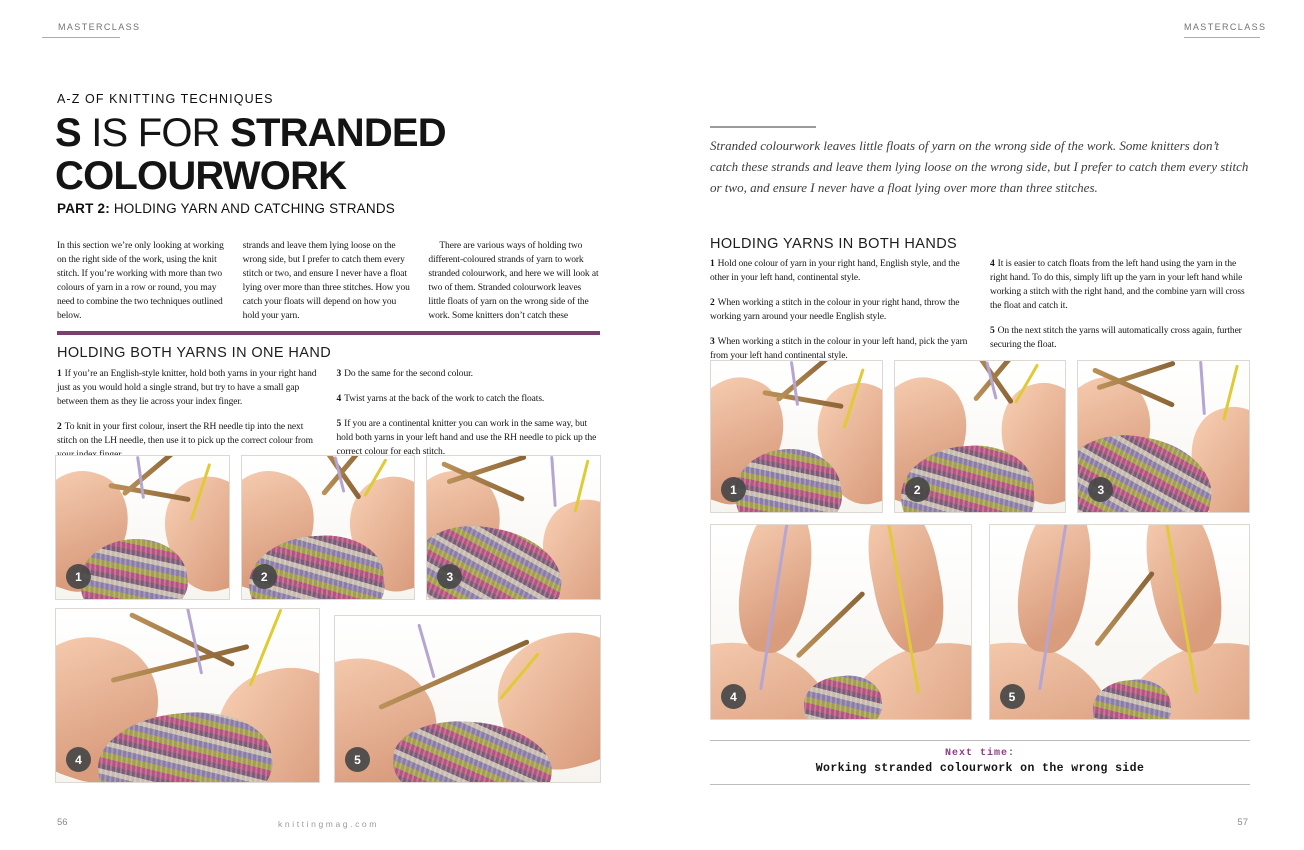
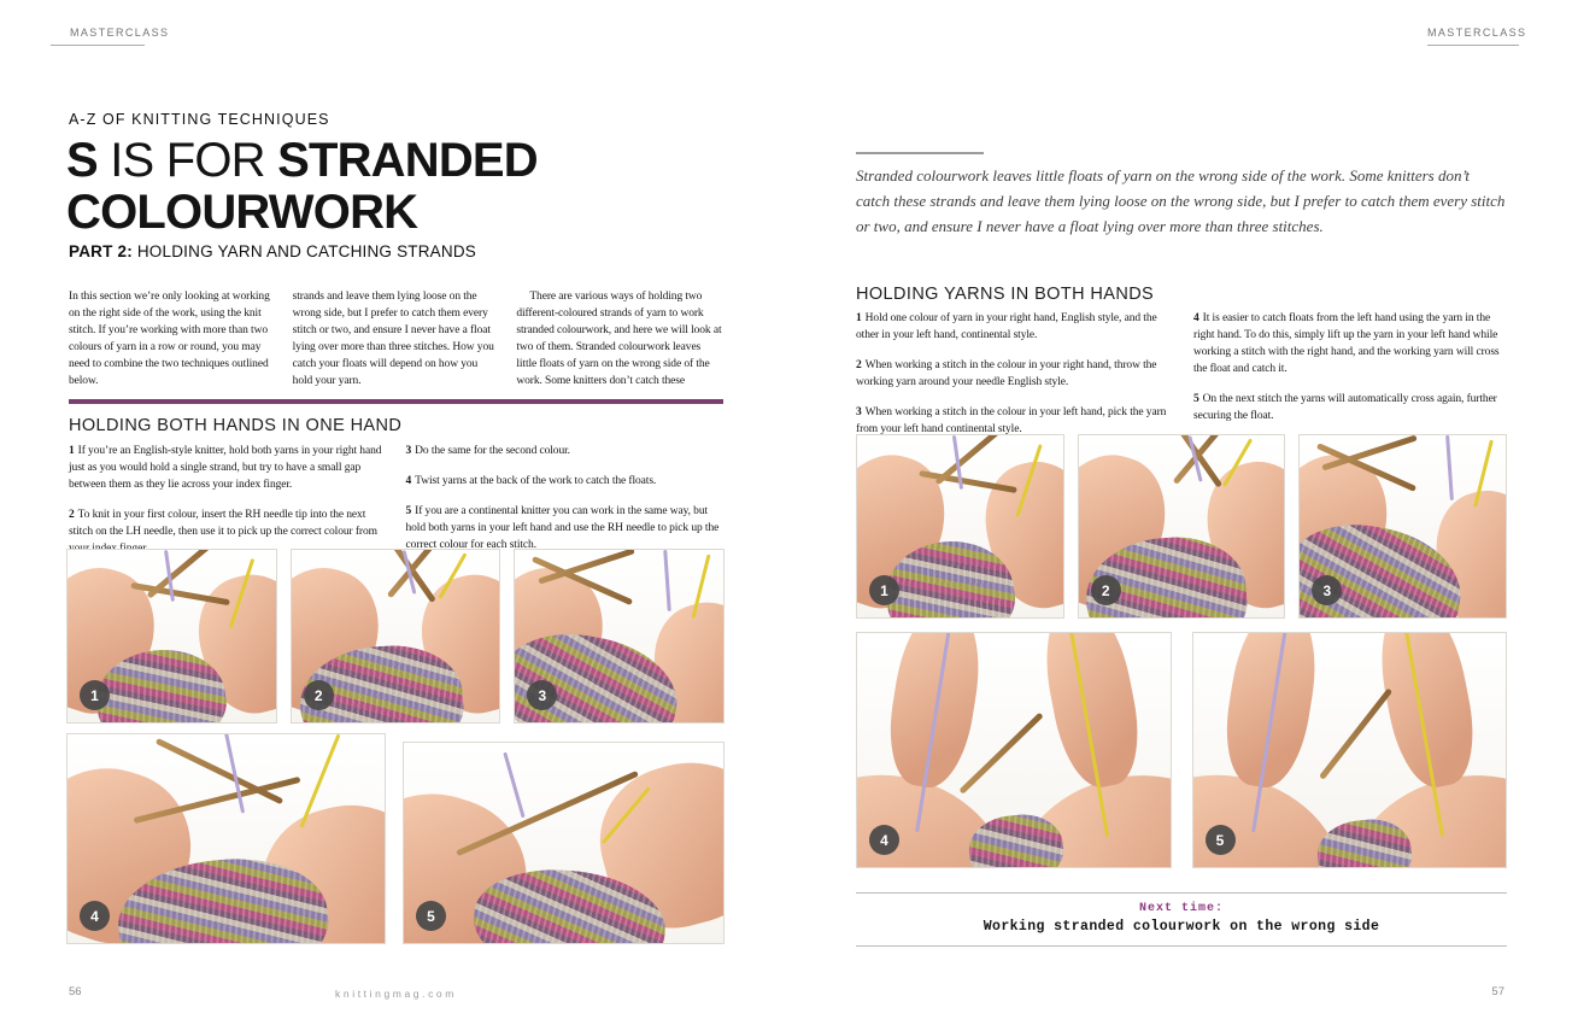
  MASTERCLASS
  A-Z OF KNITTING TECHNIQUES
  S IS FOR STRANDED
  COLOURWORK
  PART 2: HOLDING YARN AND CATCHING STRANDS
  In this section we’re only looking at working on the right side of the work, using the knit stitch. If you’re working with more than two colours of yarn in a row or round, you may need to combine the two techniques outlined below.
  strands and leave them lying loose on the wrong side, but I prefer to catch them every stitch or two, and ensure I never have a float lying over more than three stitches. How you catch your floats will depend on how you hold your yarn.
  There are various ways of holding two different-coloured strands of yarn to work stranded colourwork, and here we will look at two of them. Stranded colourwork leaves little floats of yarn on the wrong side of the work. Some knitters don’t catch these
- HOLDING BOTH YARNS IN ONE HAND
+ HOLDING BOTH HANDS IN ONE HAND
  1 If you’re an English-style knitter, hold both yarns in your right hand just as you would hold a single strand, but try to have a small gap between them as they lie across your index finger.
  2 To knit in your first colour, insert the RH needle tip into the next stitch on the LH needle, then use it to pick up the correct colour from
  3 Do the same for the second colour.
  4 Twist yarns at the back of the work to catch the floats.
  5 If you are a continental knitter you can work in the same way, but hold both yarns in your left hand and use the RH needle to pick up the correct colour for each stitch.
  1
  2
  3
  4
  5
  56
  knittingmag.com
  MASTERCLASS
  Stranded colourwork leaves little floats of yarn on the wrong side of the work. Some knitters don’t catch these strands and leave them lying loose on the wrong side, but I prefer to catch them every stitch or two, and ensure I never have a float lying over more than three stitches.
  HOLDING YARNS IN BOTH HANDS
  1 Hold one colour of yarn in your right hand, English style, and the other in your left hand, continental style.
  2 When working a stitch in the colour in your right hand, throw the working yarn around your needle English style.
  3 When working a stitch in the colour in your left hand, pick the yarn from your left hand continental style.
- 4 It is easier to catch floats from the left hand using the yarn in the right hand. To do this, simply lift up the yarn in your left hand while working a stitch with the right hand, and the combine yarn will cross the float and catch it.
+ 4 It is easier to catch floats from the left hand using the yarn in the right hand. To do this, simply lift up the yarn in your left hand while working a stitch with the right hand, and the working yarn will cross the float and catch it.
  5 On the next stitch the yarns will automatically cross again, further securing the float.
  1
  2
  3
  4
  5
  Next time:
  Working stranded colourwork on the wrong side
  57
